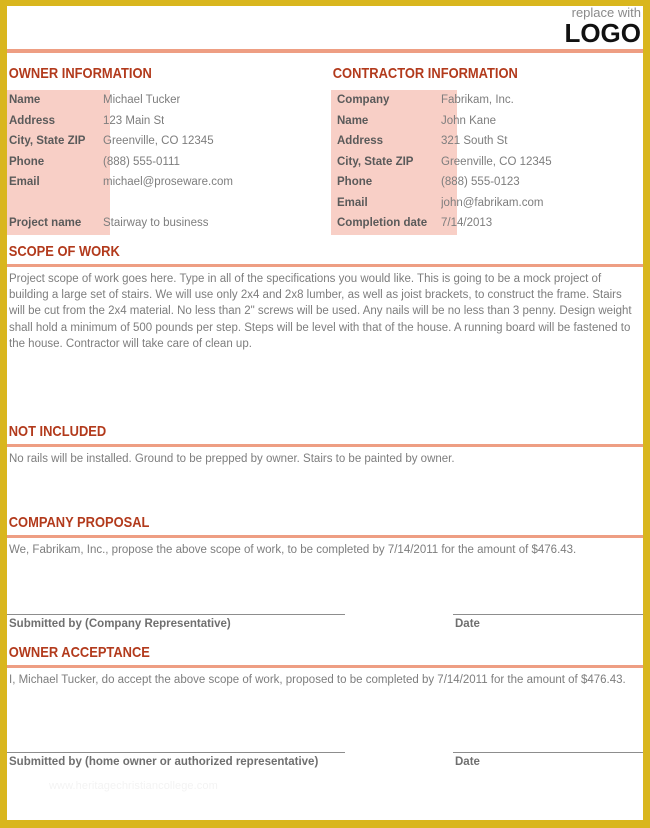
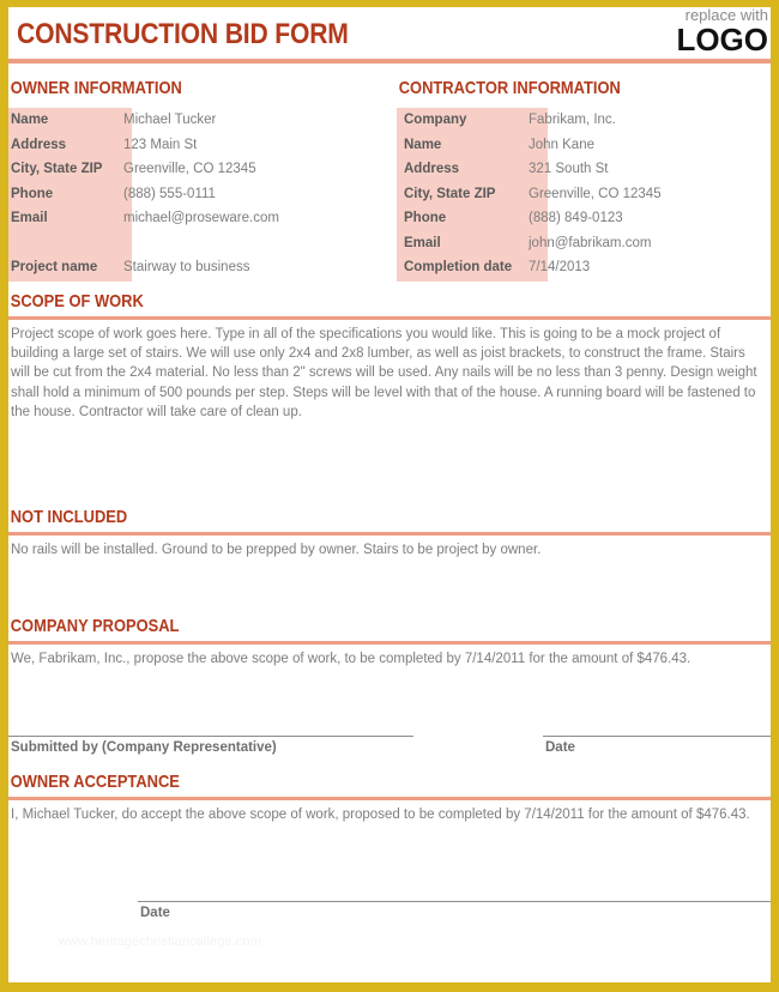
+ CONSTRUCTION BID FORM
  replace with
  LOGO
  OWNER INFORMATION
  Name
  Michael Tucker
  Address
  123 Main St
  City, State ZIP
  Greenville, CO 12345
  Phone
  (888) 555-0111
  Email
  michael@proseware.com
  Project name
  Stairway to business
  CONTRACTOR INFORMATION
  Company
  Fabrikam, Inc.
  Name
  John Kane
  Address
  321 South St
  City, State ZIP
  Greenville, CO 12345
  Phone
- (888) 555-0123
+ (888) 849-0123
  Email
  john@fabrikam.com
  Completion date
  7/14/2013
  SCOPE OF WORK
  Project scope of work goes here. Type in all of the specifications you would like. This is going to be a mock project of building a large set of stairs. We will use only 2x4 and 2x8 lumber, as well as joist brackets, to construct the frame. Stairs will be cut from the 2x4 material. No less than 2" screws will be used. Any nails will be no less than 3 penny. Design weight shall hold a minimum of 500 pounds per step. Steps will be level with that of the house. A running board will be fastened to the house. Contractor will take care of clean up.
  NOT INCLUDED
- No rails will be installed. Ground to be prepped by owner. Stairs to be painted by owner.
+ No rails will be installed. Ground to be prepped by owner. Stairs to be project by owner.
  COMPANY PROPOSAL
  We, Fabrikam, Inc., propose the above scope of work, to be completed by 7/14/2011 for the amount of $476.43.
  Submitted by (Company Representative)
  Date
  OWNER ACCEPTANCE
  I, Michael Tucker, do accept the above scope of work, proposed to be completed by 7/14/2011 for the amount of $476.43.
- Submitted by (home owner or authorized representative)
  Date
